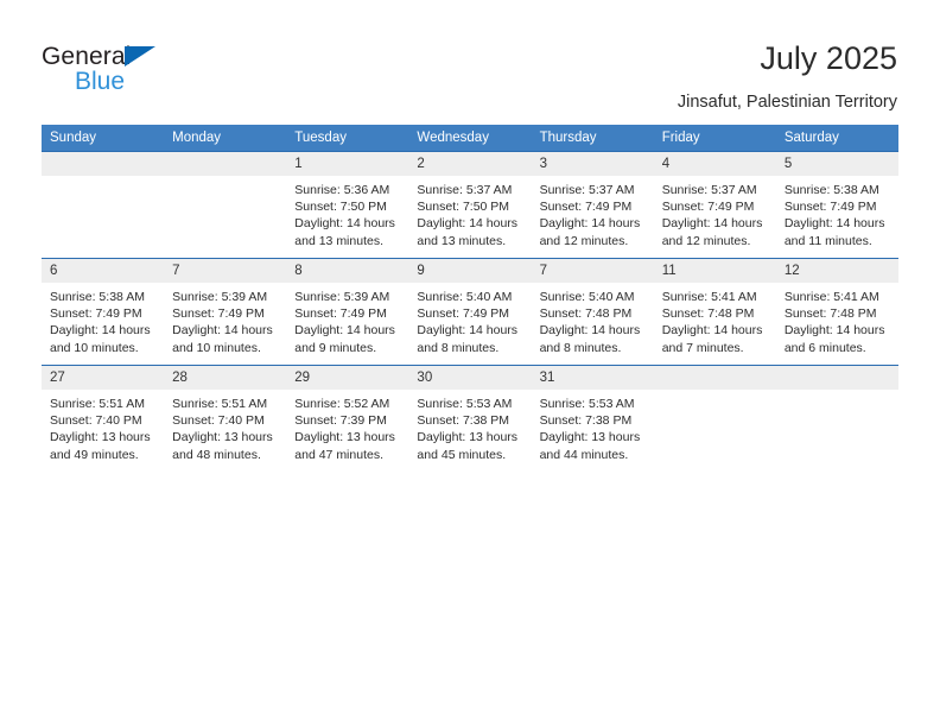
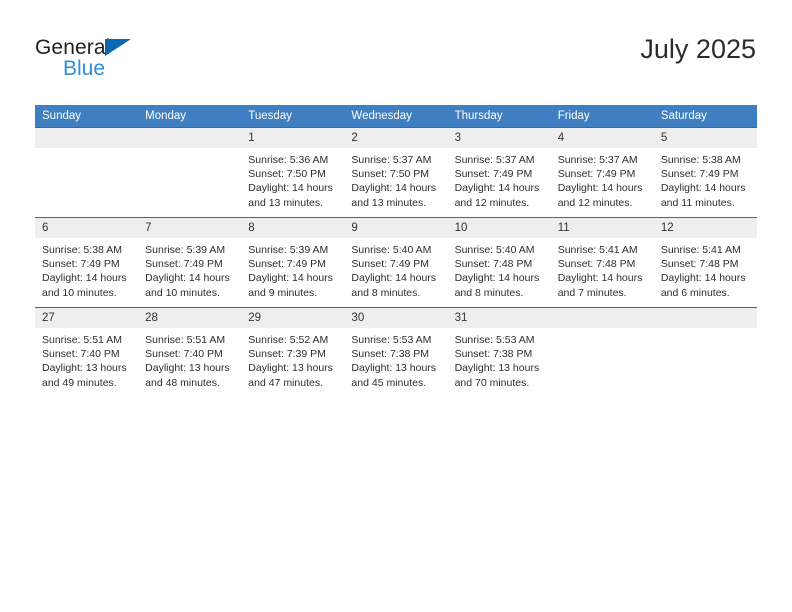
  General
  Blue
  July 2025
- Jinsafut, Palestinian Territory
  Sunday	Monday	Tuesday	Wednesday	Thursday	Friday	Saturday
  		1Sunrise: 5:36 AMSunset: 7:50 PMDaylight: 14 hours and 13 minutes.	2Sunrise: 5:37 AMSunset: 7:50 PMDaylight: 14 hours and 13 minutes.	3Sunrise: 5:37 AMSunset: 7:49 PMDaylight: 14 hours and 12 minutes.	4Sunrise: 5:37 AMSunset: 7:49 PMDaylight: 14 hours and 12 minutes.	5Sunrise: 5:38 AMSunset: 7:49 PMDaylight: 14 hours and 11 minutes.
- 6Sunrise: 5:38 AMSunset: 7:49 PMDaylight: 14 hours and 10 minutes.	7Sunrise: 5:39 AMSunset: 7:49 PMDaylight: 14 hours and 10 minutes.	8Sunrise: 5:39 AMSunset: 7:49 PMDaylight: 14 hours and 9 minutes.	9Sunrise: 5:40 AMSunset: 7:49 PMDaylight: 14 hours and 8 minutes.	7Sunrise: 5:40 AMSunset: 7:48 PMDaylight: 14 hours and 8 minutes.	11Sunrise: 5:41 AMSunset: 7:48 PMDaylight: 14 hours and 7 minutes.	12Sunrise: 5:41 AMSunset: 7:48 PMDaylight: 14 hours and 6 minutes.
+ 6Sunrise: 5:38 AMSunset: 7:49 PMDaylight: 14 hours and 10 minutes.	7Sunrise: 5:39 AMSunset: 7:49 PMDaylight: 14 hours and 10 minutes.	8Sunrise: 5:39 AMSunset: 7:49 PMDaylight: 14 hours and 9 minutes.	9Sunrise: 5:40 AMSunset: 7:49 PMDaylight: 14 hours and 8 minutes.	10Sunrise: 5:40 AMSunset: 7:48 PMDaylight: 14 hours and 8 minutes.	11Sunrise: 5:41 AMSunset: 7:48 PMDaylight: 14 hours and 7 minutes.	12Sunrise: 5:41 AMSunset: 7:48 PMDaylight: 14 hours and 6 minutes.
- 27Sunrise: 5:51 AMSunset: 7:40 PMDaylight: 13 hours and 49 minutes.	28Sunrise: 5:51 AMSunset: 7:40 PMDaylight: 13 hours and 48 minutes.	29Sunrise: 5:52 AMSunset: 7:39 PMDaylight: 13 hours and 47 minutes.	30Sunrise: 5:53 AMSunset: 7:38 PMDaylight: 13 hours and 45 minutes.	31Sunrise: 5:53 AMSunset: 7:38 PMDaylight: 13 hours and 44 minutes.
+ 27Sunrise: 5:51 AMSunset: 7:40 PMDaylight: 13 hours and 49 minutes.	28Sunrise: 5:51 AMSunset: 7:40 PMDaylight: 13 hours and 48 minutes.	29Sunrise: 5:52 AMSunset: 7:39 PMDaylight: 13 hours and 47 minutes.	30Sunrise: 5:53 AMSunset: 7:38 PMDaylight: 13 hours and 45 minutes.	31Sunrise: 5:53 AMSunset: 7:38 PMDaylight: 13 hours and 70 minutes.
